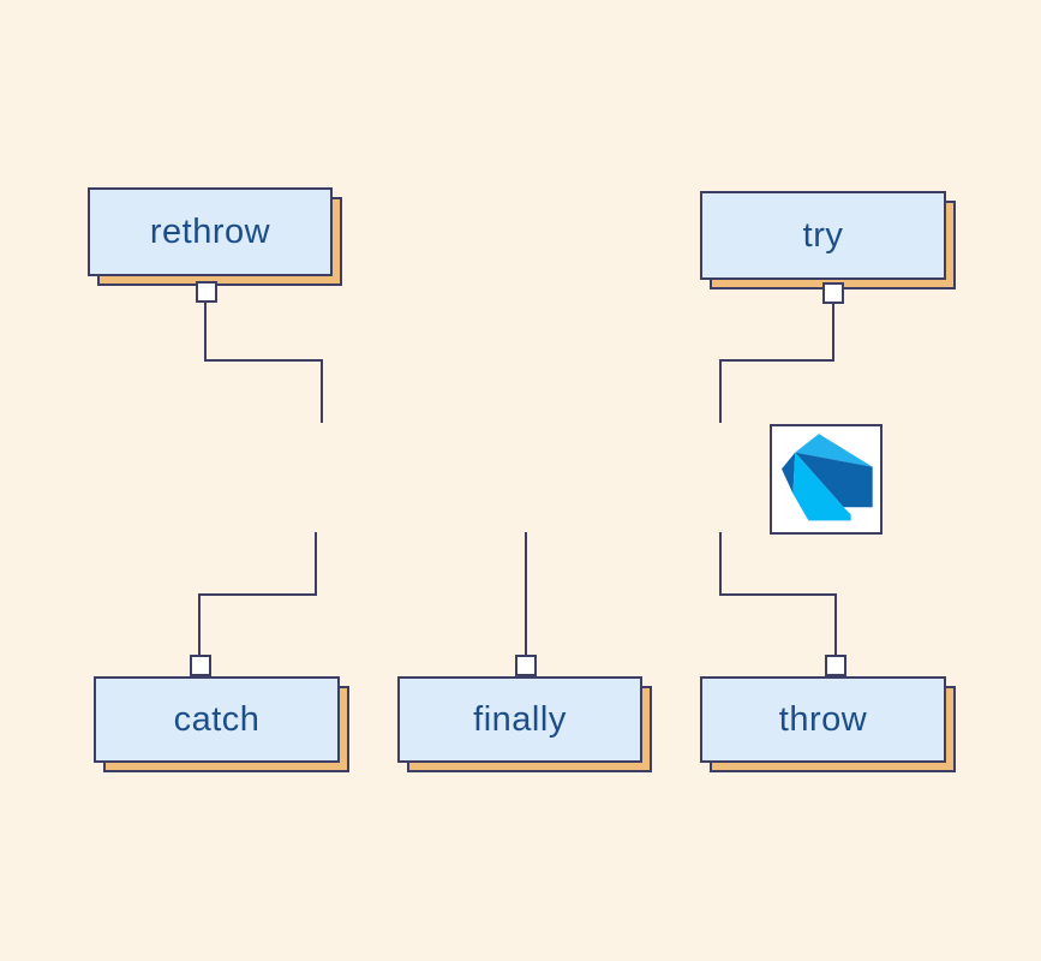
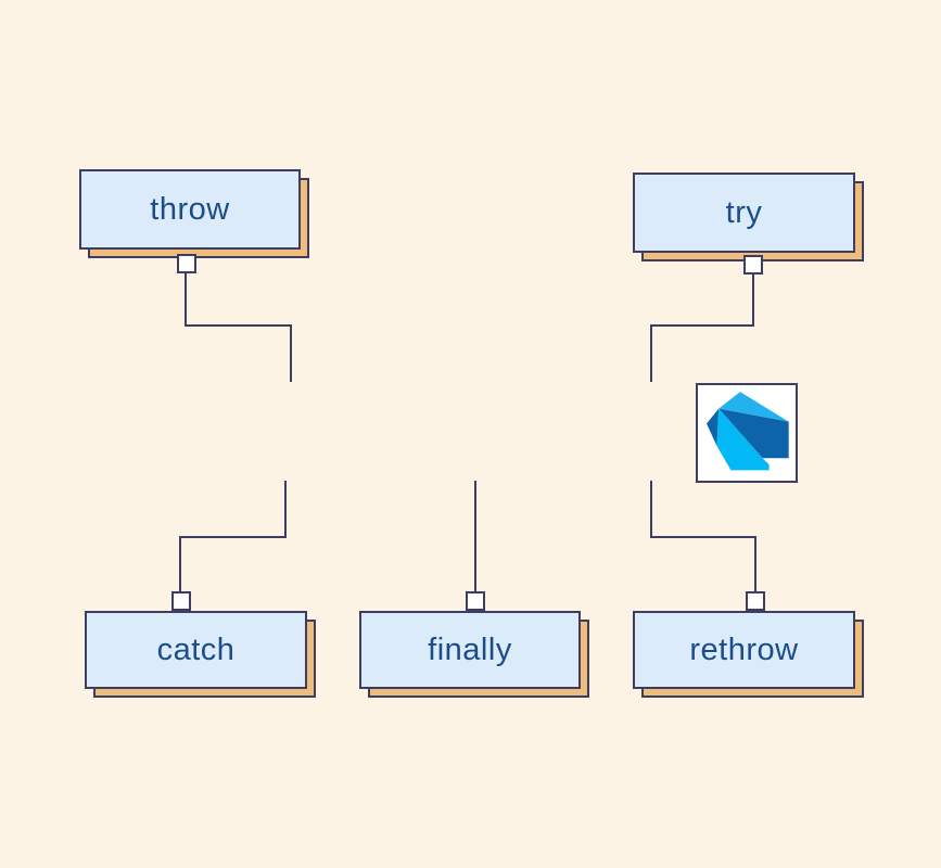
- rethrow
+ throw
  try
  catch
  finally
- throw
+ rethrow
